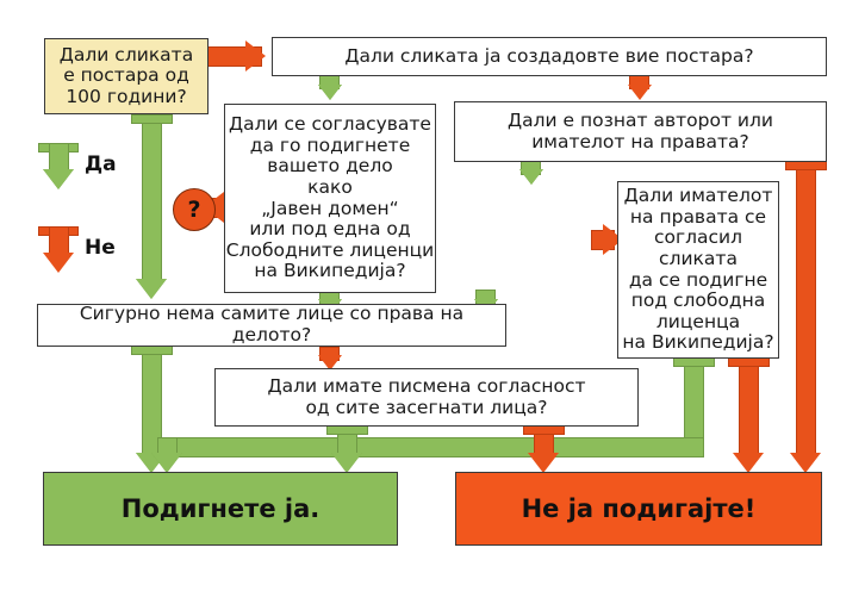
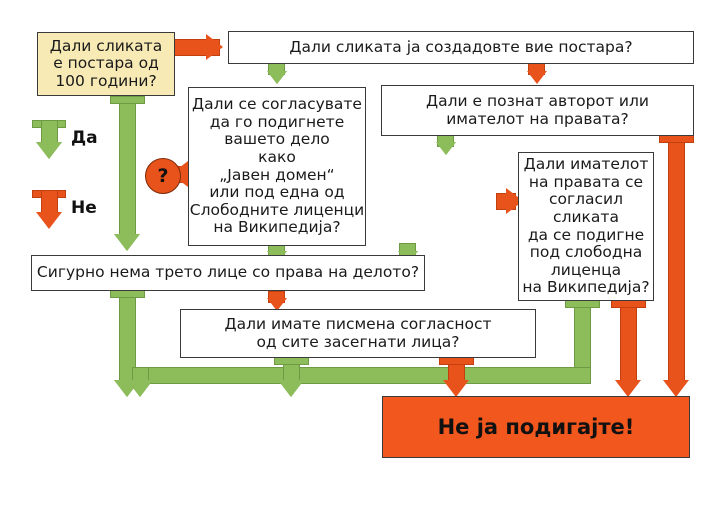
  Дали сликата
  е постара од
  100 години?
  Дали сликата ја создадовте вие постара?
  Дали се согласувате
  да го подигнете
  вашето дело
  како
  „Јавен домен“
  или под една од
  Слободните лиценци
  на Википедија?
  Дали е познат авторот или
  имателот на правата?
  Дали имателот
  на правата се
  согласил сликата
  да се подигне
  под слободна
  лиценца
  на Википедија?
- Сигурно нема самите лице со права на делото?
+ Сигурно нема трето лице со права на делото?
  Дали имате писмена согласност
  од сите засегнати лица?
- Подигнете ја.
  Не ја подигајте!
  ?
  Да
  Не
